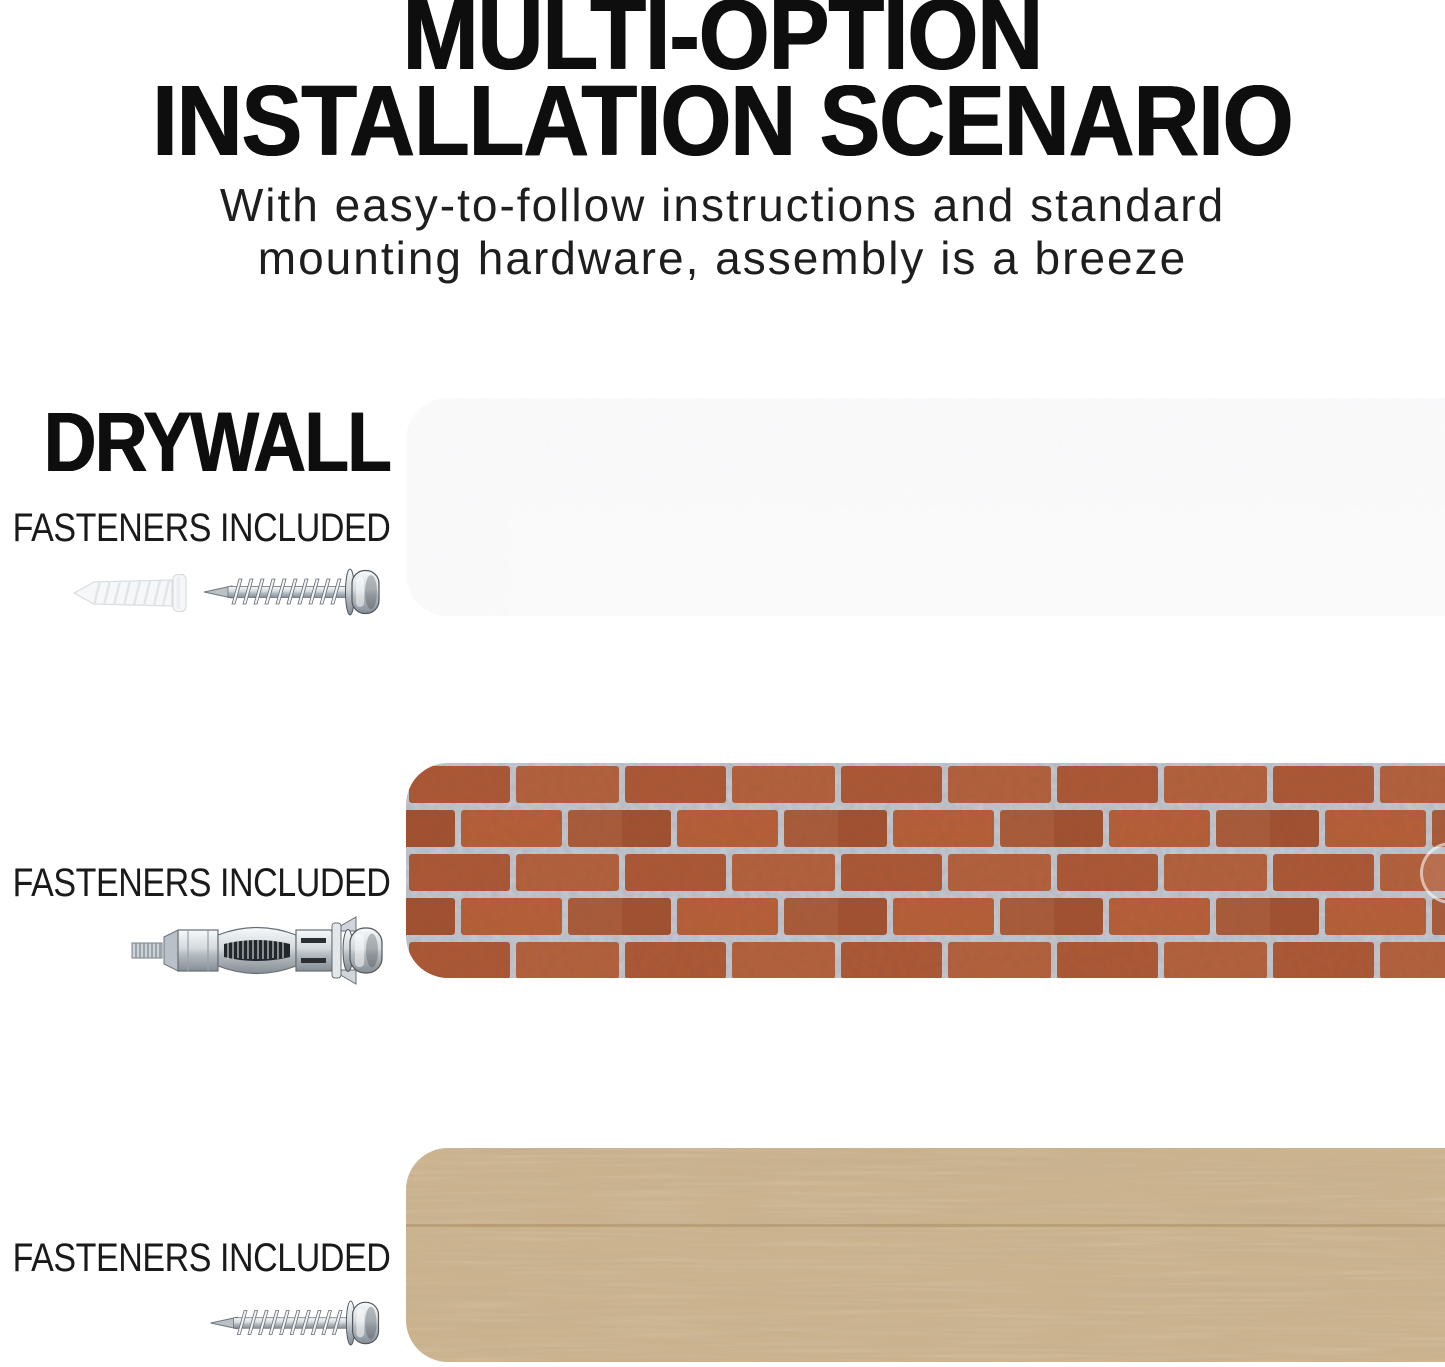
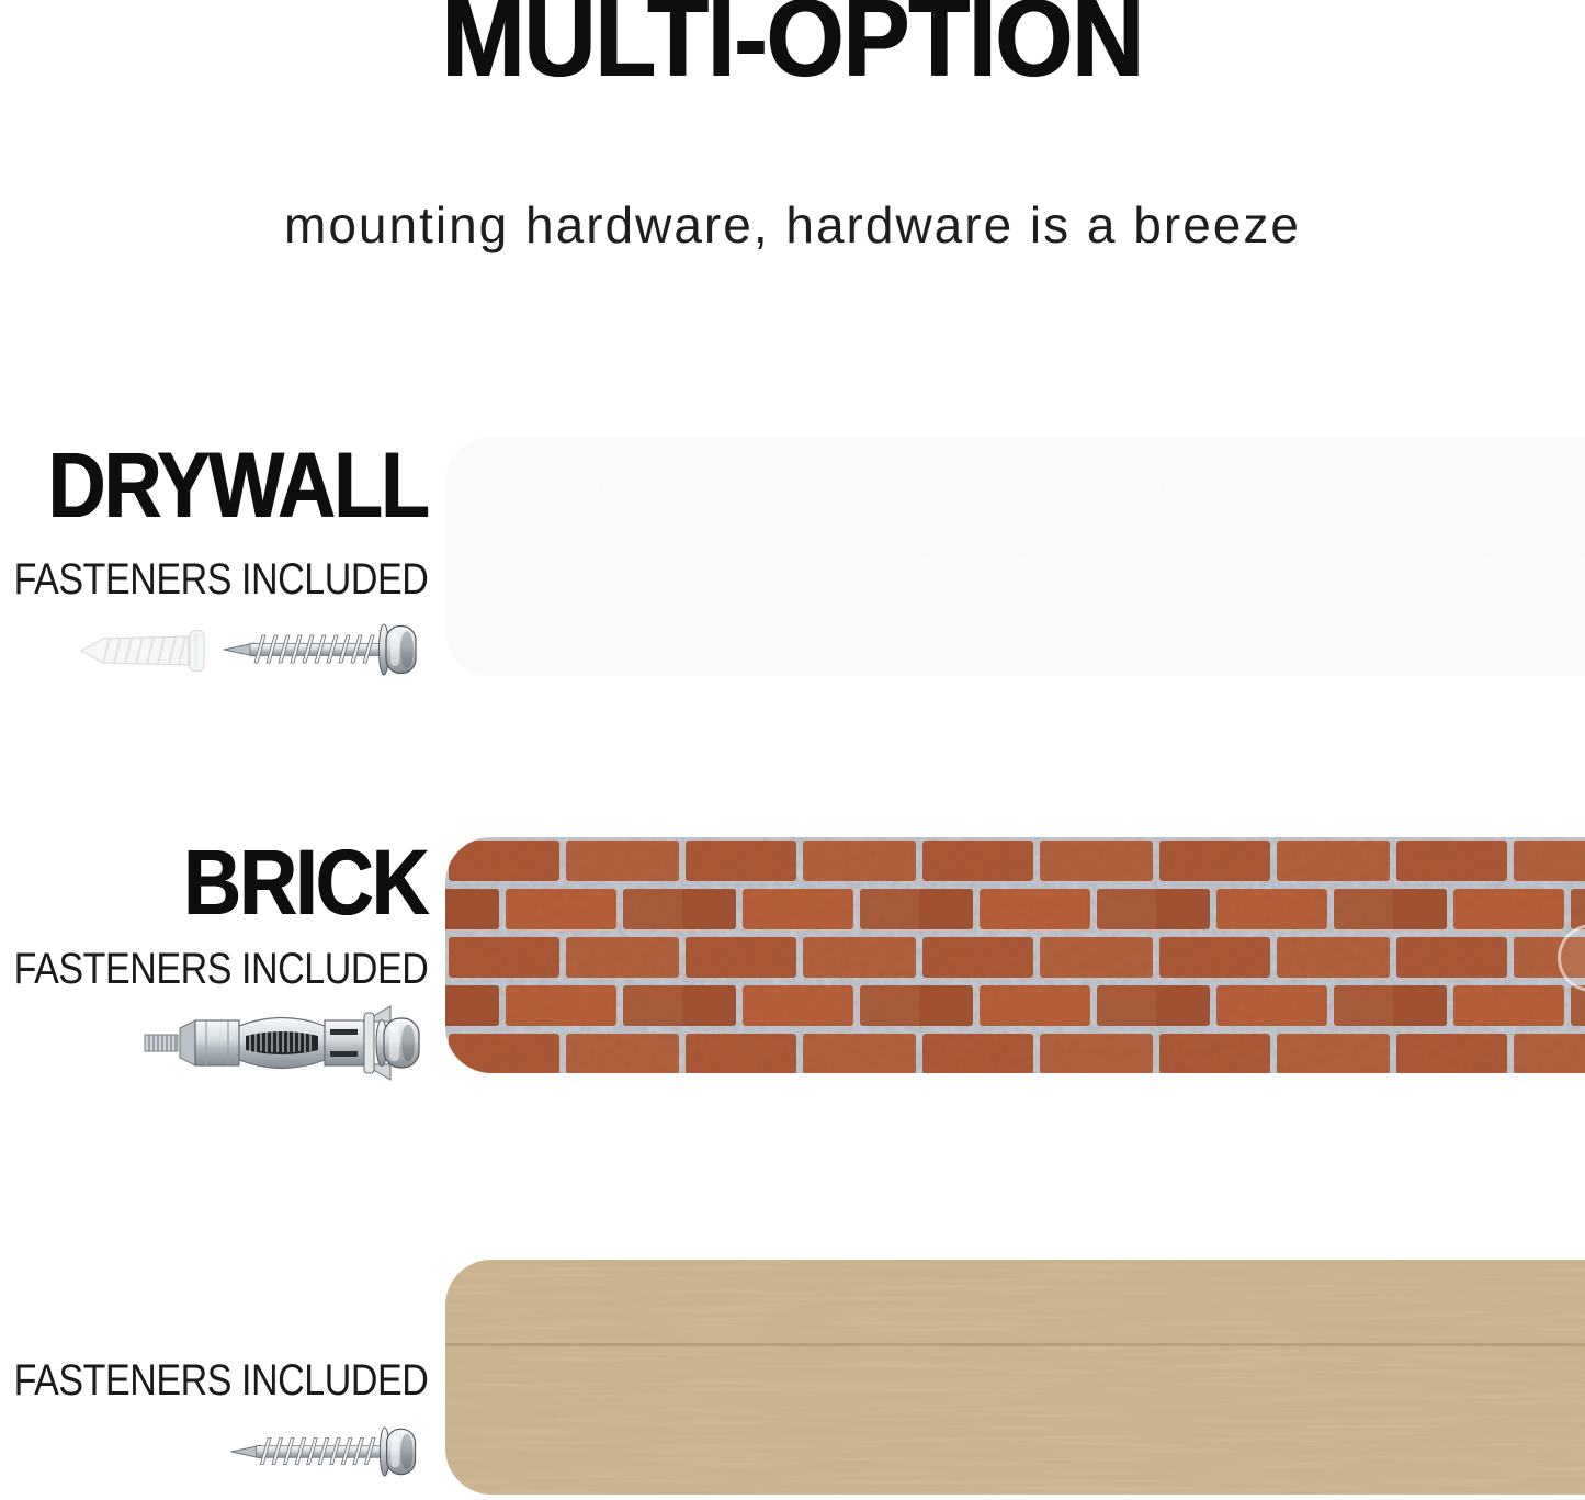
  MULTI-OPTION
- INSTALLATION SCENARIO
- With easy-to-follow instructions and standard
- mounting hardware, assembly is a breeze
+ mounting hardware, hardware is a breeze
  DRYWALL
  FASTENERS INCLUDED
+ BRICK
  FASTENERS INCLUDED
  FASTENERS INCLUDED
